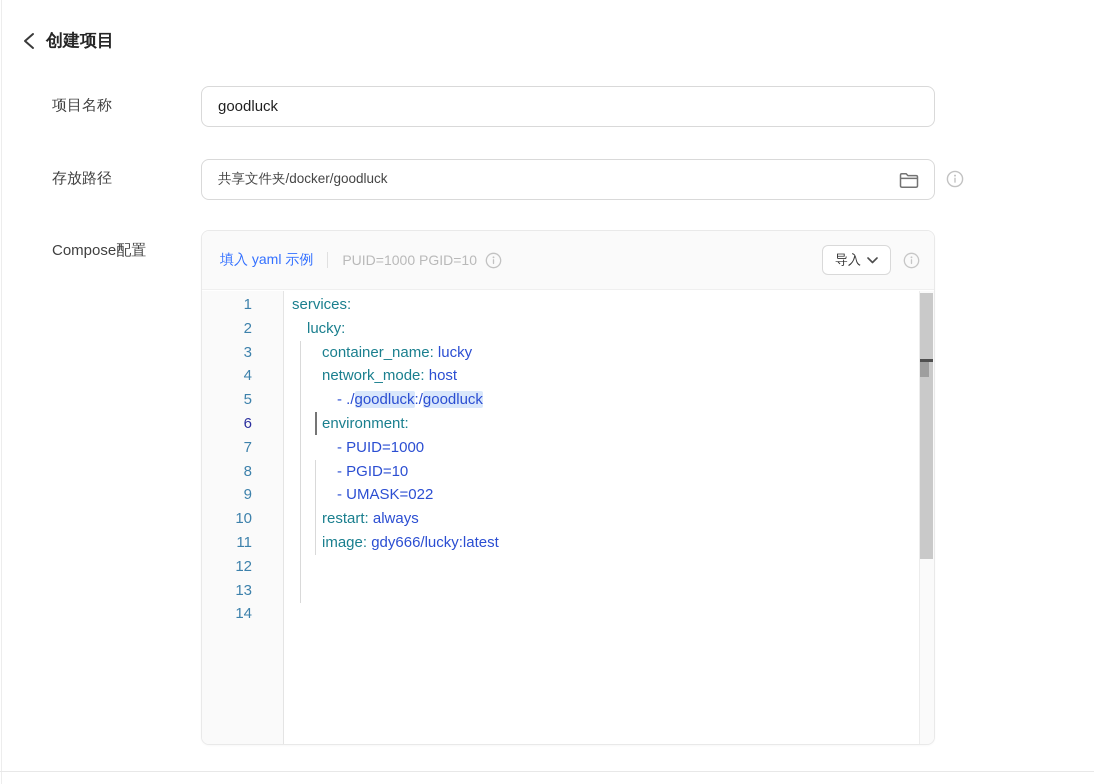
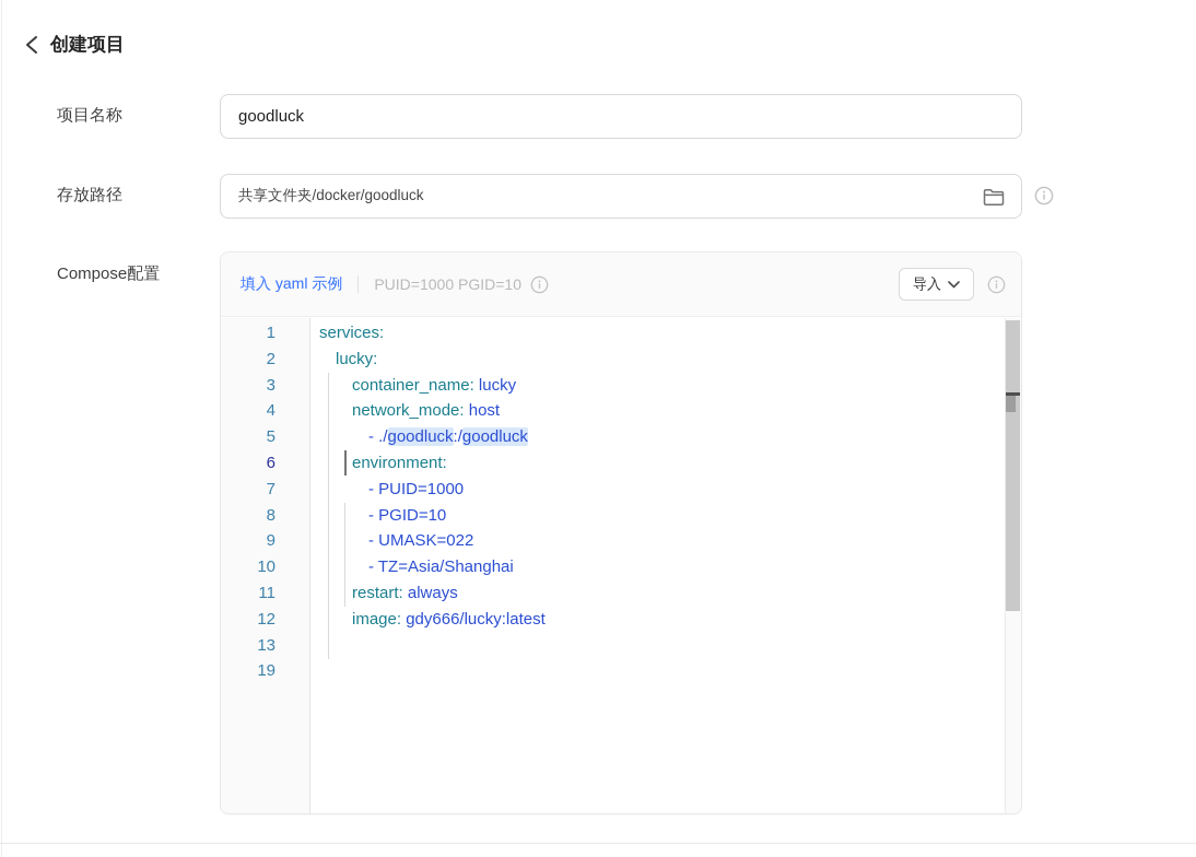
  创建项目
  项目名称
  goodluck
  存放路径
  共享文件夹/docker/goodluck
  Compose配置
  填入 yaml 示例
  PUID=1000 PGID=10
  导入
  1
  2
  3
  4
  5
  6
  7
  8
  9
  10
  11
  12
  13
- 14
+ 19
  services:
  lucky:
  container_name: lucky
  network_mode: host
  - ./goodluck:/goodluck
  environment:
  - PUID=1000
  - PGID=10
  - UMASK=022
+ - TZ=Asia/Shanghai
  restart: always
  image: gdy666/lucky:latest
